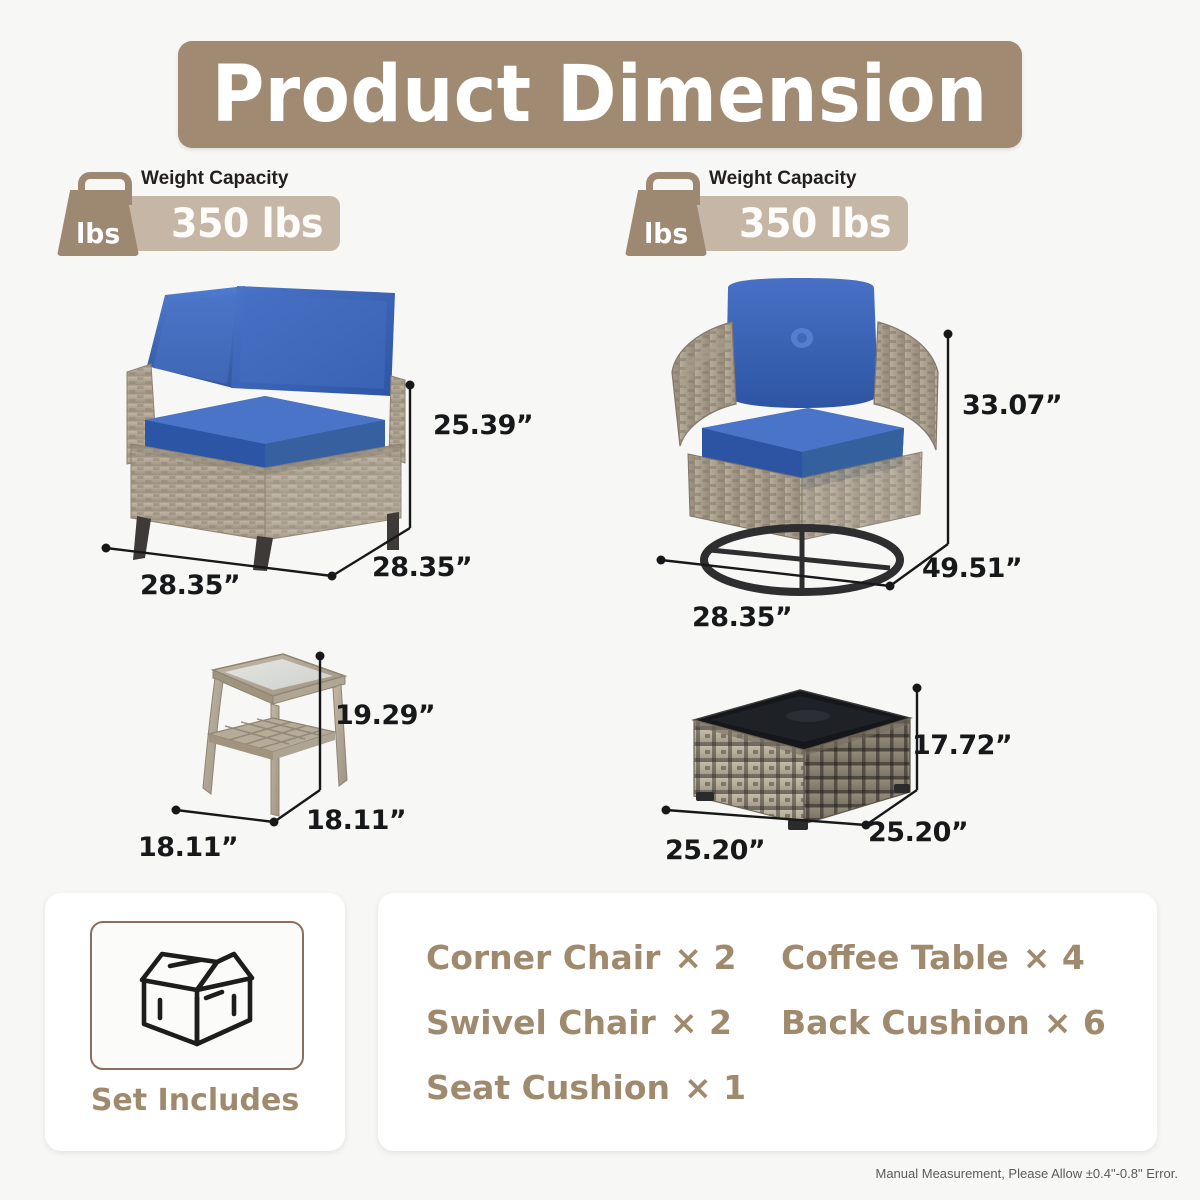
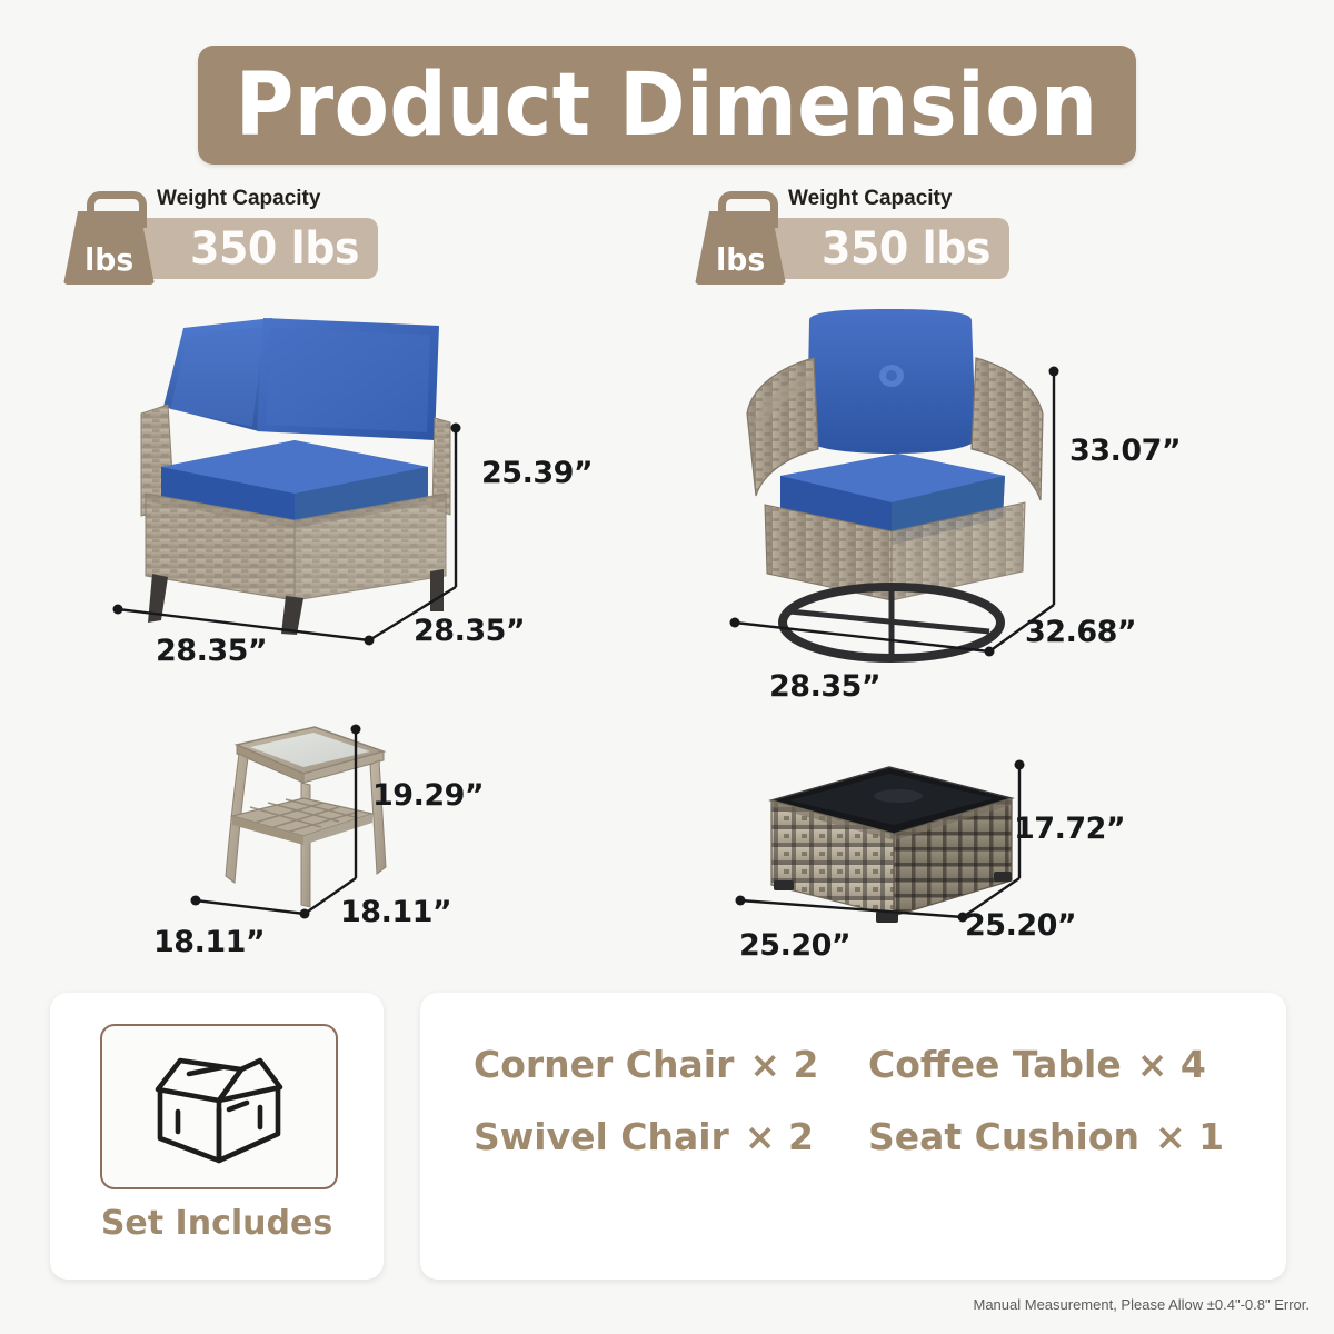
  Product Dimension
  Weight Capacity
  350 lbs
  lbs
  Weight Capacity
  350 lbs
  lbs
  25.39”
  28.35”
  28.35”
  33.07”
- 49.51”
+ 32.68”
  28.35”
  19.29”
  18.11”
  18.11”
  17.72”
  25.20”
  25.20”
  Set Includes
  Corner Chair × 2
  Coffee Table × 4
  Swivel Chair × 2
- Back Cushion × 6
  Seat Cushion × 1
  Manual Measurement, Please Allow ±0.4"-0.8" Error.
